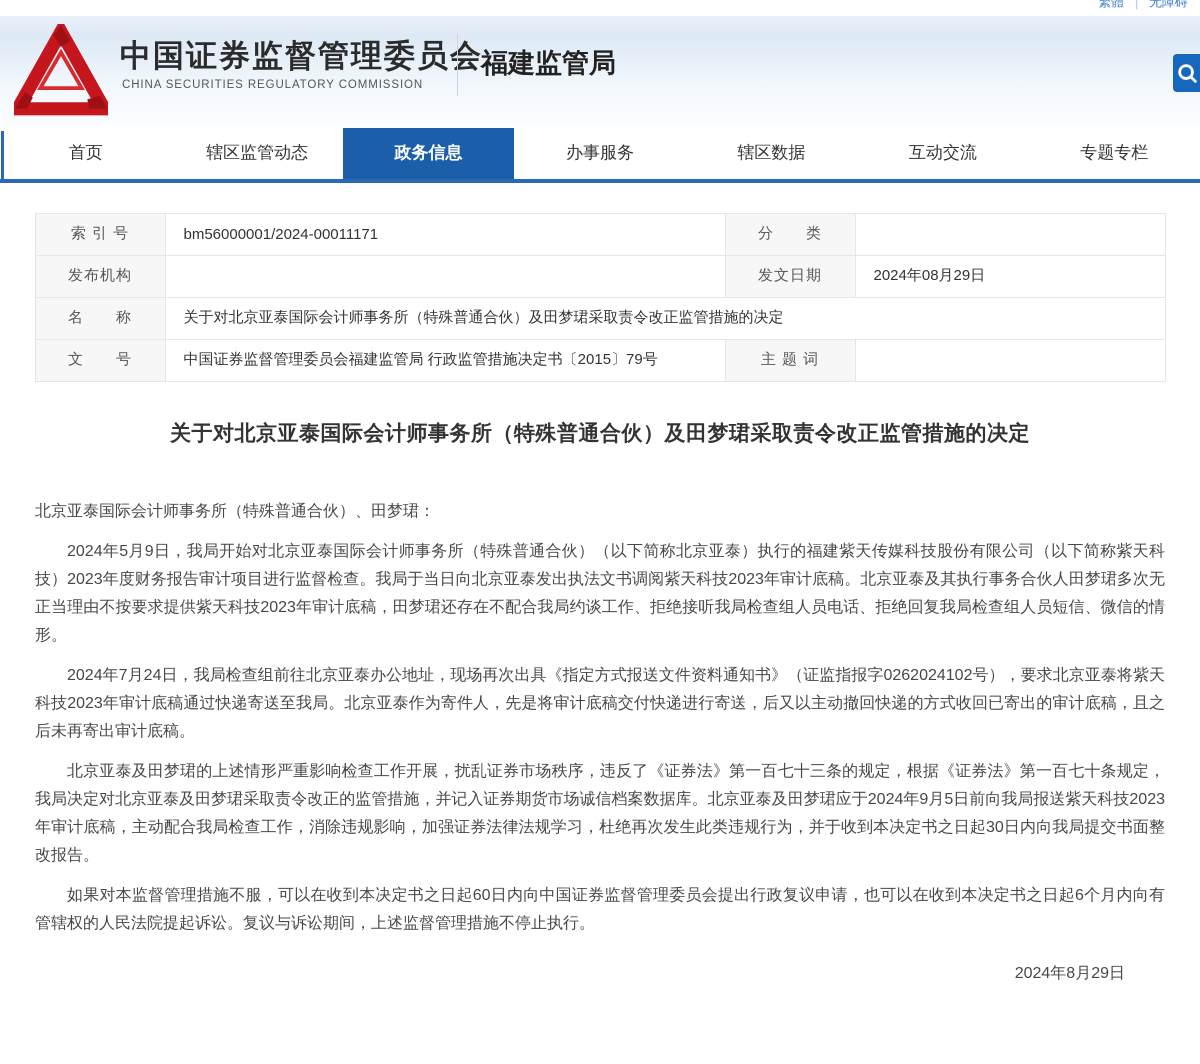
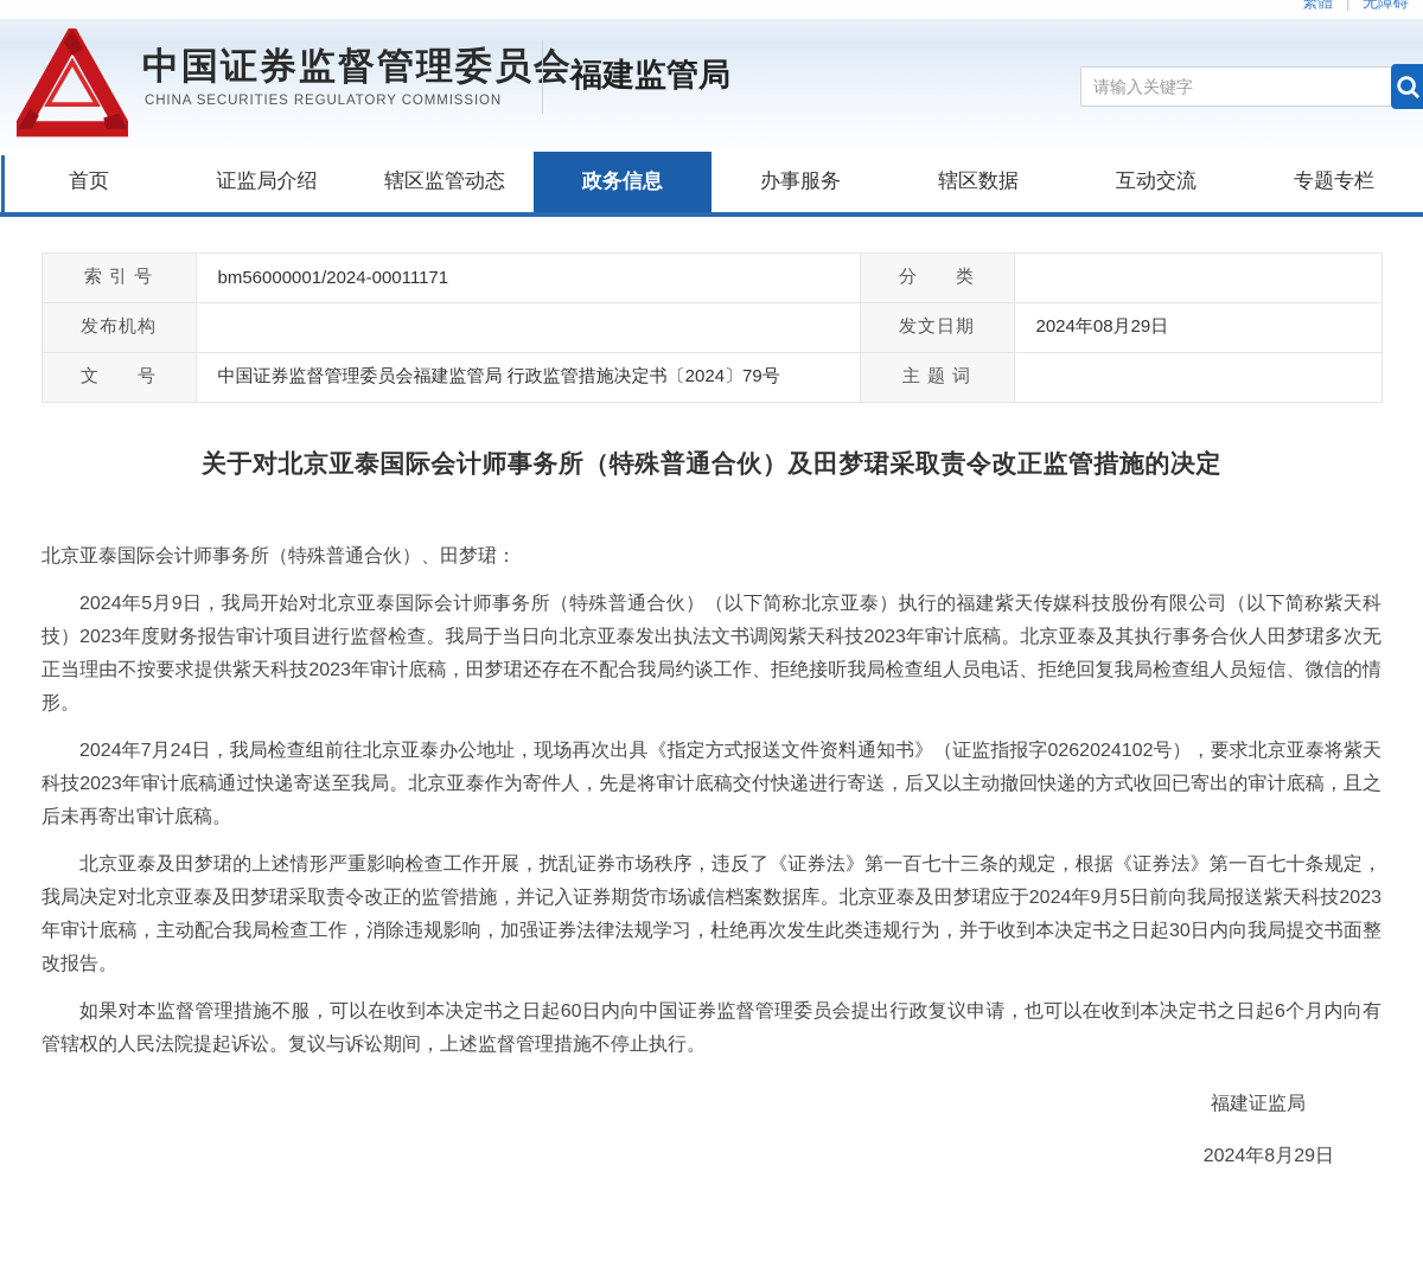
  繁體 ｜ 无障碍
  中国证券监督管理委员会
  CHINA SECURITIES REGULATORY COMMISSION
  福建监管局
+ 请输入关键字
  首页
+ 证监局介绍
  辖区监管动态
  政务信息
  办事服务
  辖区数据
  互动交流
  专题专栏
  索 引 号	bm56000001/2024-00011171	分 类
  发布机构		发文日期	2024年08月29日
- 名 称	关于对北京亚泰国际会计师事务所（特殊普通合伙）及田梦珺采取责令改正监管措施的决定
- 文 号	中国证券监督管理委员会福建监管局 行政监管措施决定书〔2015〕79号	主 题 词
+ 文 号	中国证券监督管理委员会福建监管局 行政监管措施决定书〔2024〕79号	主 题 词
  关于对北京亚泰国际会计师事务所（特殊普通合伙）及田梦珺采取责令改正监管措施的决定
  北京亚泰国际会计师事务所（特殊普通合伙）、田梦珺：
  2024年5月9日，我局开始对北京亚泰国际会计师事务所（特殊普通合伙）（以下简称北京亚泰）执行的福建紫天传媒科技股份有限公司（以下简称紫天科技）2023年度财务报告审计项目进行监督检查。我局于当日向北京亚泰发出执法文书调阅紫天科技2023年审计底稿。北京亚泰及其执行事务合伙人田梦珺多次无正当理由不按要求提供紫天科技2023年审计底稿，田梦珺还存在不配合我局约谈工作、拒绝接听我局检查组人员电话、拒绝回复我局检查组人员短信、微信的情形。
  2024年7月24日，我局检查组前往北京亚泰办公地址，现场再次出具《指定方式报送文件资料通知书》（证监指报字0262024102号），要求北京亚泰将紫天科技2023年审计底稿通过快递寄送至我局。北京亚泰作为寄件人，先是将审计底稿交付快递进行寄送，后又以主动撤回快递的方式收回已寄出的审计底稿，且之后未再寄出审计底稿。
  北京亚泰及田梦珺的上述情形严重影响检查工作开展，扰乱证券市场秩序，违反了《证券法》第一百七十三条的规定，根据《证券法》第一百七十条规定，我局决定对北京亚泰及田梦珺采取责令改正的监管措施，并记入证券期货市场诚信档案数据库。北京亚泰及田梦珺应于2024年9月5日前向我局报送紫天科技2023年审计底稿，主动配合我局检查工作，消除违规影响，加强证券法律法规学习，杜绝再次发生此类违规行为，并于收到本决定书之日起30日内向我局提交书面整改报告。
  如果对本监督管理措施不服，可以在收到本决定书之日起60日内向中国证券监督管理委员会提出行政复议申请，也可以在收到本决定书之日起6个月内向有管辖权的人民法院提起诉讼。复议与诉讼期间，上述监督管理措施不停止执行。
+ 福建证监局
  2024年8月29日
